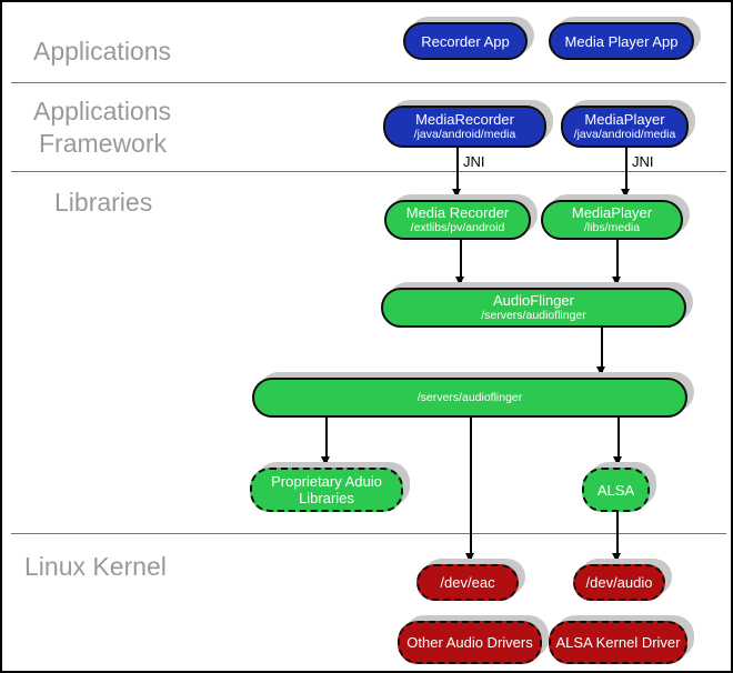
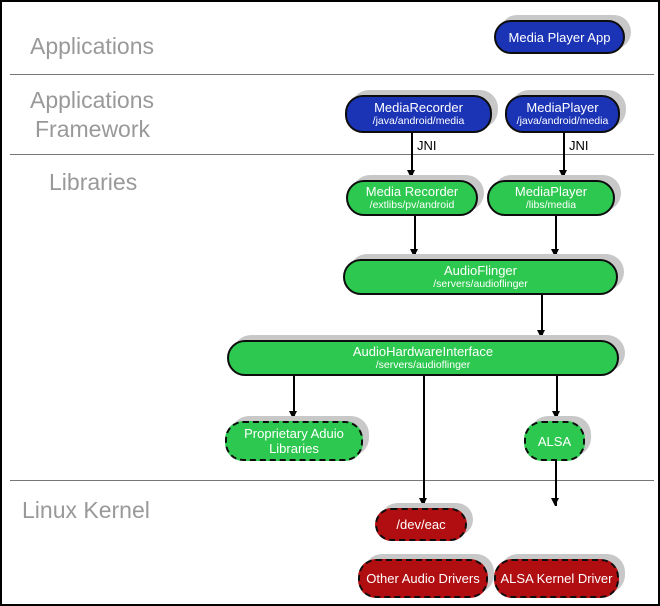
  Applications
  Applications
  Framework
  Libraries
  Linux Kernel
  JNI
  JNI
- Recorder App
  Media Player App
  MediaRecorder
  /java/android/media
  MediaPlayer
  /java/android/media
  Media Recorder
  /extlibs/pv/android
  MediaPlayer
  /libs/media
  AudioFlinger
  /servers/audioflinger
+ AudioHardwareInterface
  /servers/audioflinger
  Proprietary Aduio
  Libraries
  ALSA
  /dev/eac
- /dev/audio
  Other Audio Drivers
  ALSA Kernel Driver
